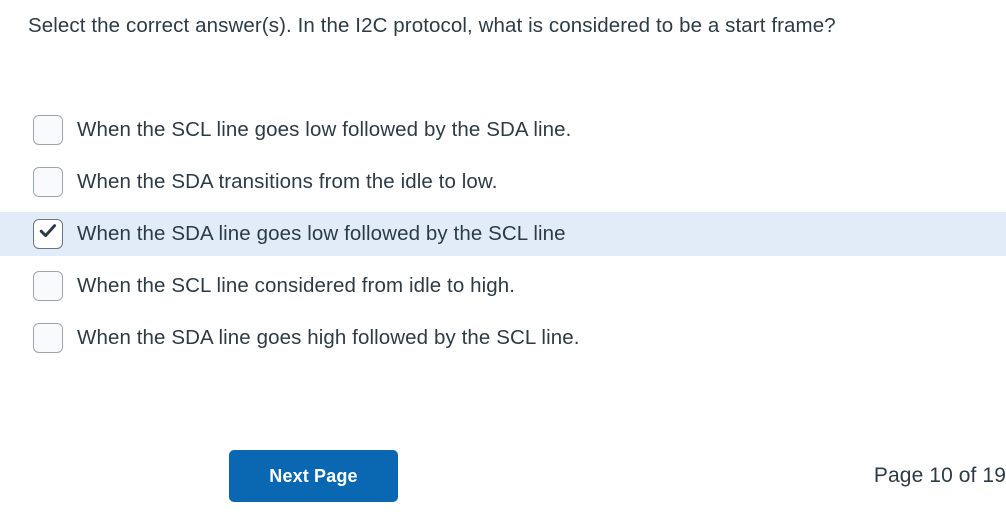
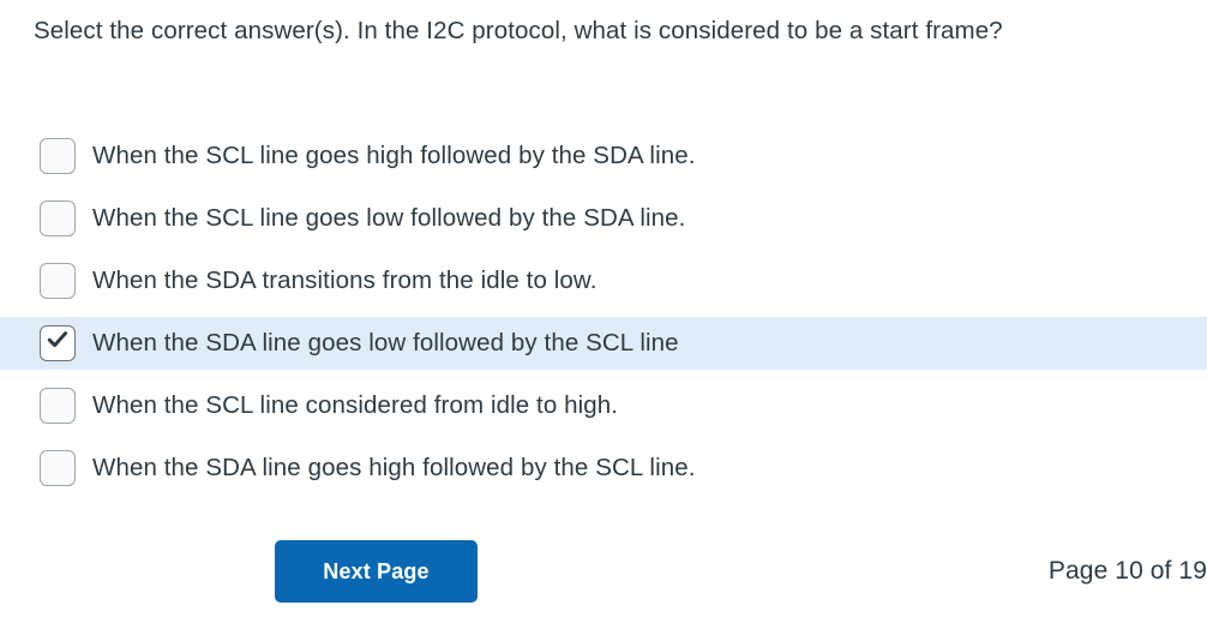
  Select the correct answer(s). In the I2C protocol, what is considered to be a start frame?
+ When the SCL line goes high followed by the SDA line.
  When the SCL line goes low followed by the SDA line.
  When the SDA transitions from the idle to low.
  When the SDA line goes low followed by the SCL line
  When the SCL line considered from idle to high.
  When the SDA line goes high followed by the SCL line.
  Next Page
  Page 10 of 19
